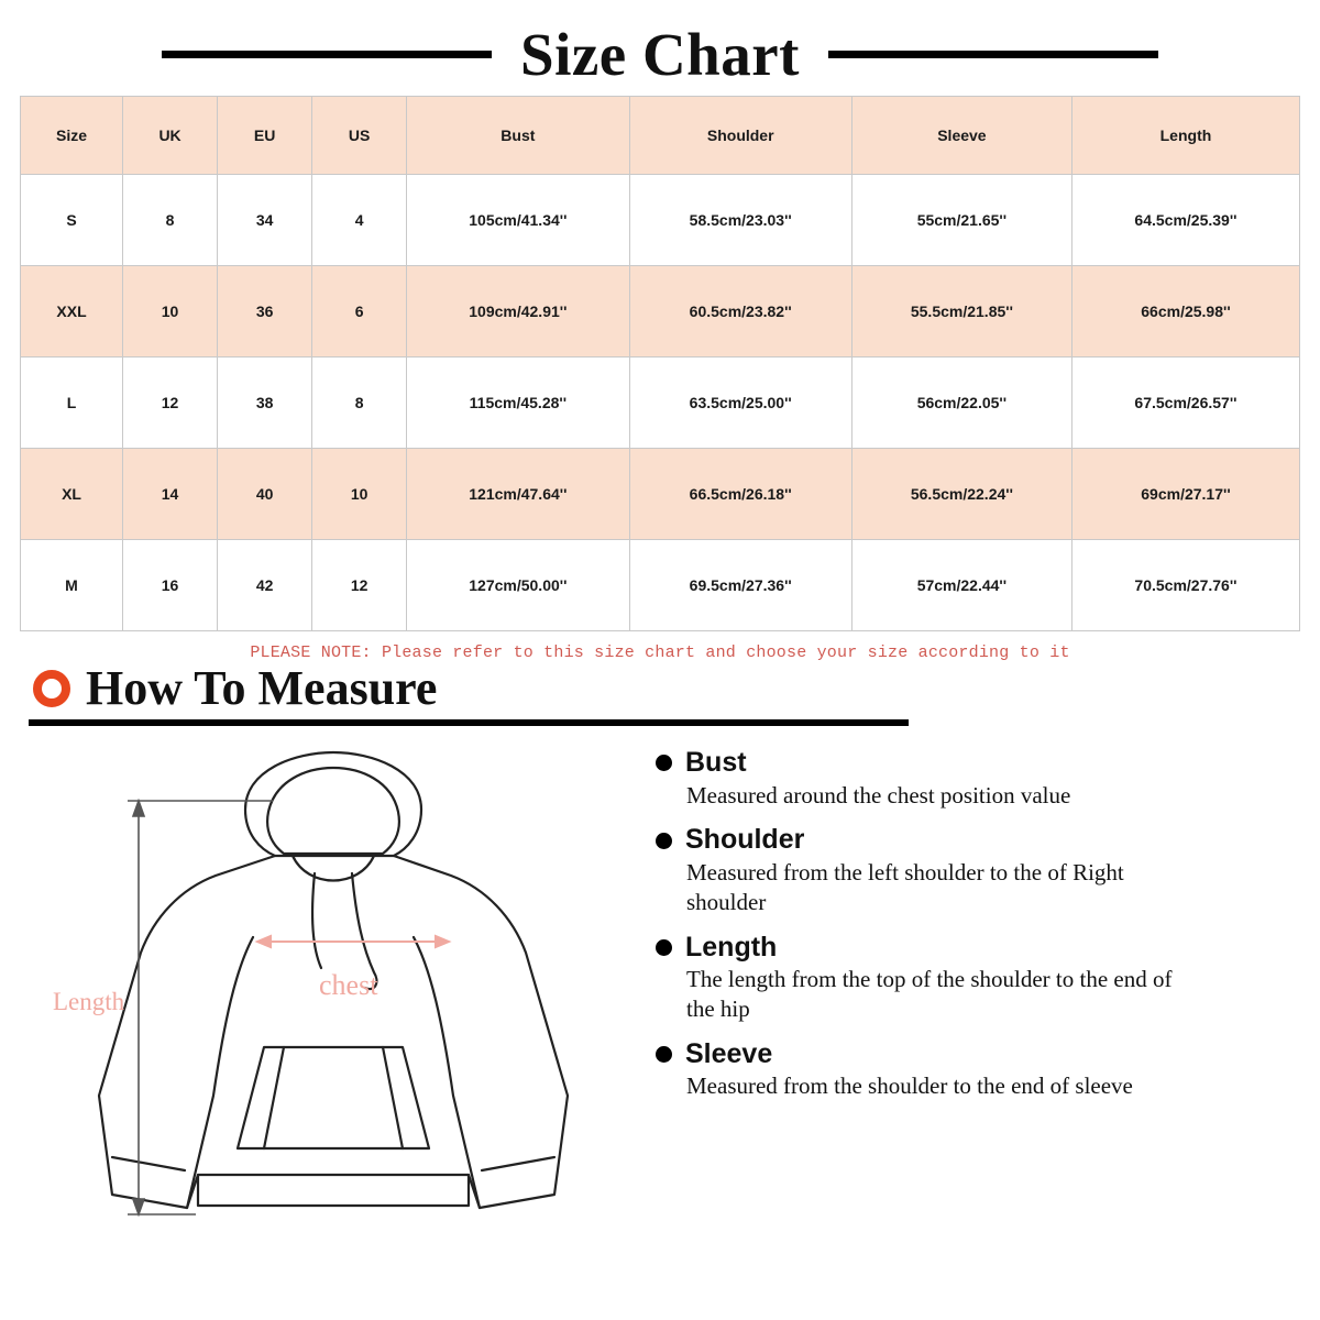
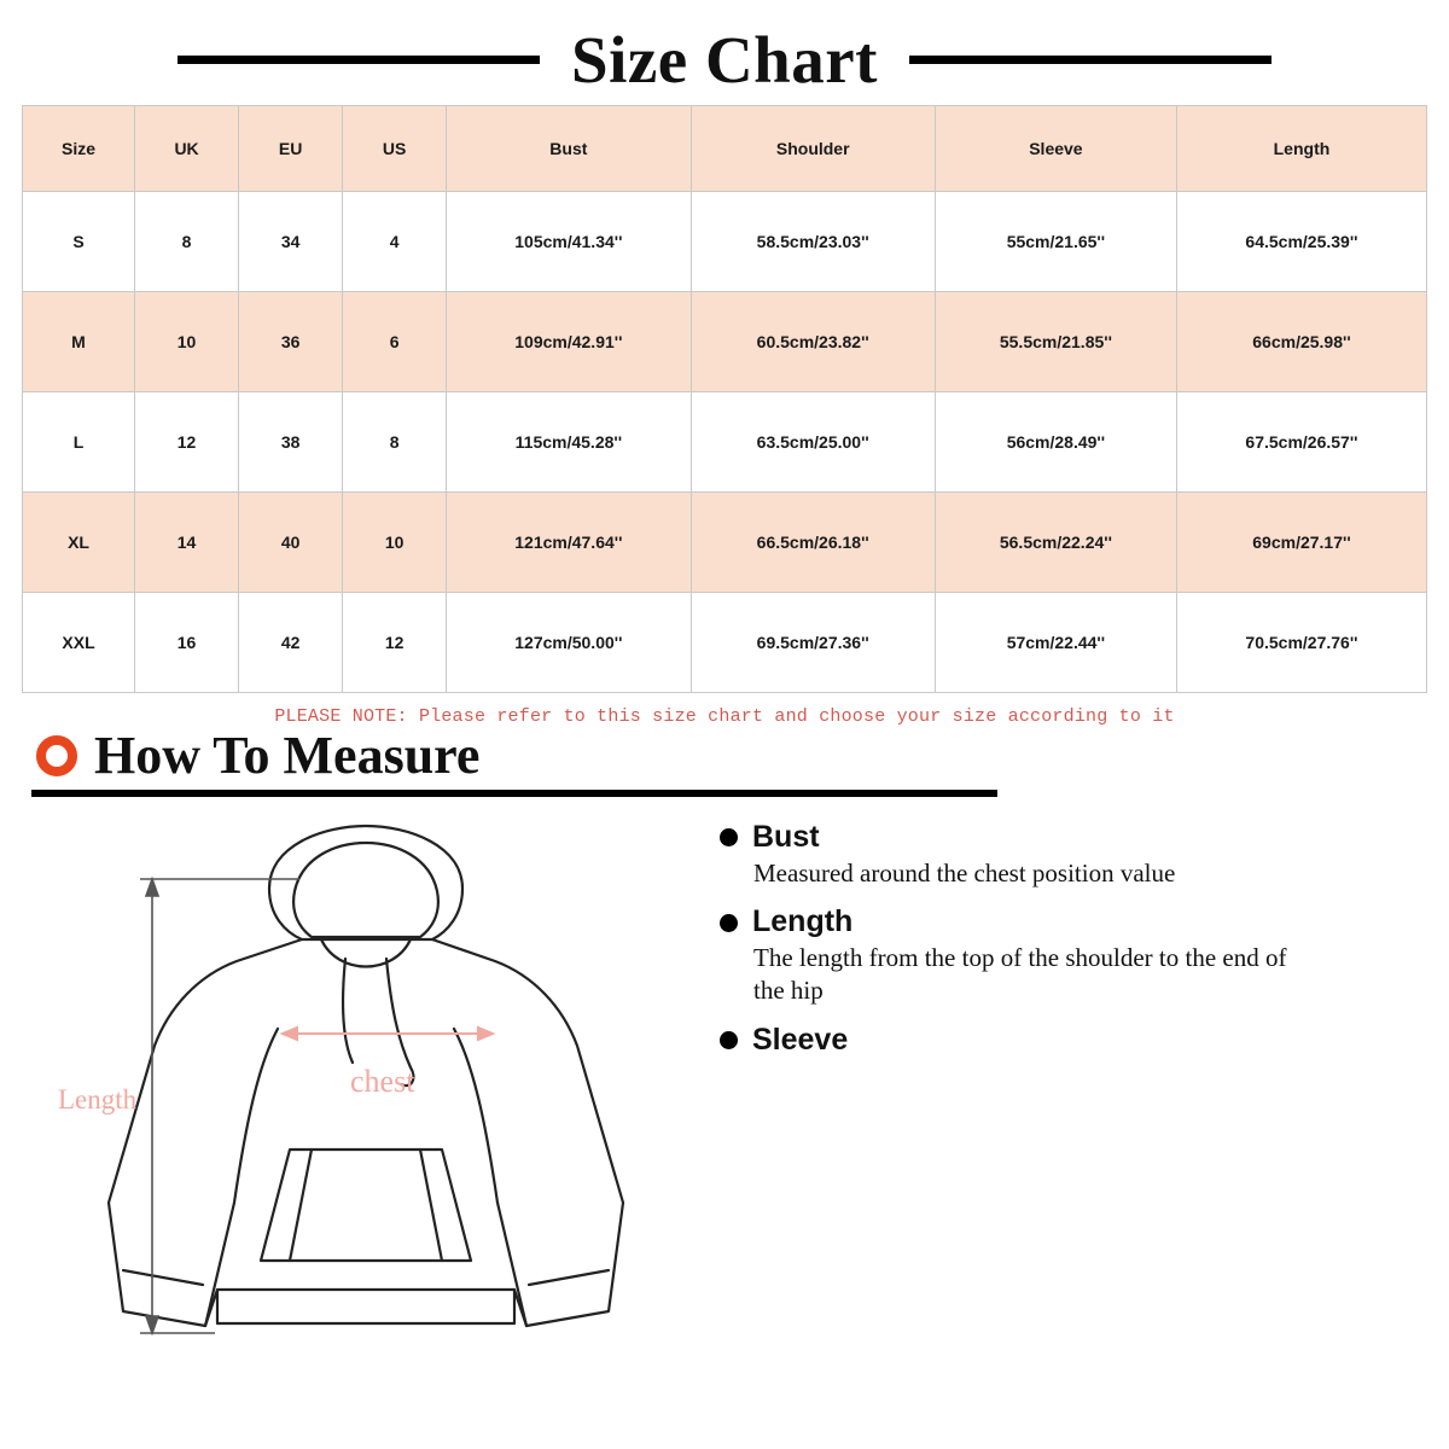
  Size Chart
  Size	UK	EU	US	Bust	Shoulder	Sleeve	Length
  S	8	34	4	105cm/41.34''	58.5cm/23.03''	55cm/21.65''	64.5cm/25.39''
- XXL	10	36	6	109cm/42.91''	60.5cm/23.82''	55.5cm/21.85''	66cm/25.98''
+ M	10	36	6	109cm/42.91''	60.5cm/23.82''	55.5cm/21.85''	66cm/25.98''
- L	12	38	8	115cm/45.28''	63.5cm/25.00''	56cm/22.05''	67.5cm/26.57''
+ L	12	38	8	115cm/45.28''	63.5cm/25.00''	56cm/28.49''	67.5cm/26.57''
  XL	14	40	10	121cm/47.64''	66.5cm/26.18''	56.5cm/22.24''	69cm/27.17''
- M	16	42	12	127cm/50.00''	69.5cm/27.36''	57cm/22.44''	70.5cm/27.76''
+ XXL	16	42	12	127cm/50.00''	69.5cm/27.36''	57cm/22.44''	70.5cm/27.76''
  PLEASE NOTE: Please refer to this size chart and choose your size according to it
  How To Measure
  chest
  Length
  Bust
  Measured around the chest position value
- Shoulder
- Measured from the left shoulder to the of Right shoulder
  Length
  The length from the top of the shoulder to the end of the hip
  Sleeve
- Measured from the shoulder to the end of sleeve
